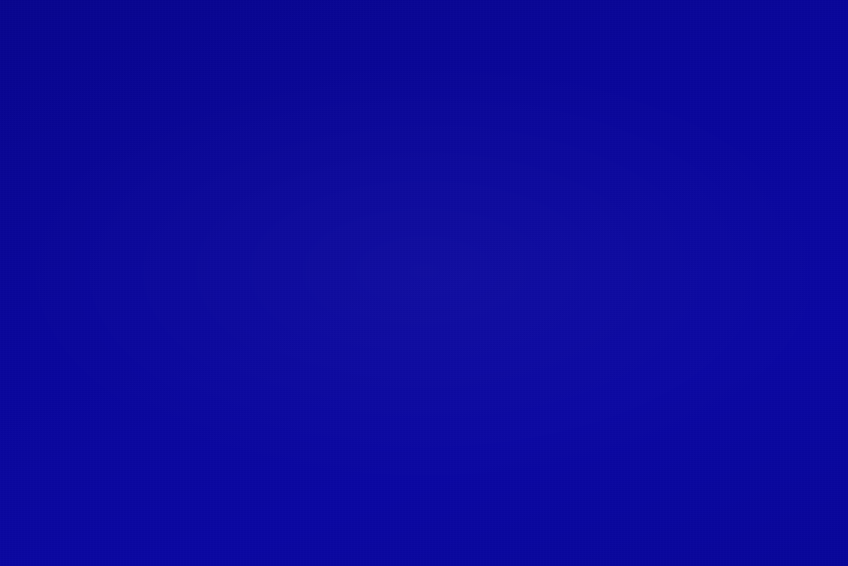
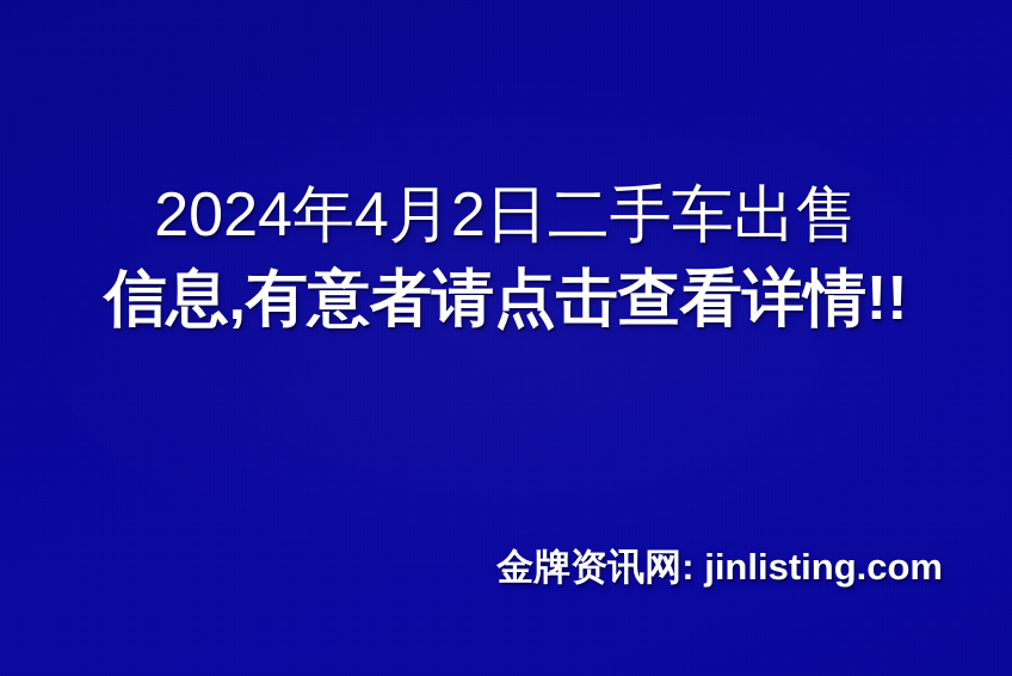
+ 2024年4月2日二手车出售
+ 信息,有意者请点击查看详情!!
+ 金牌资讯网: jinlisting.com
